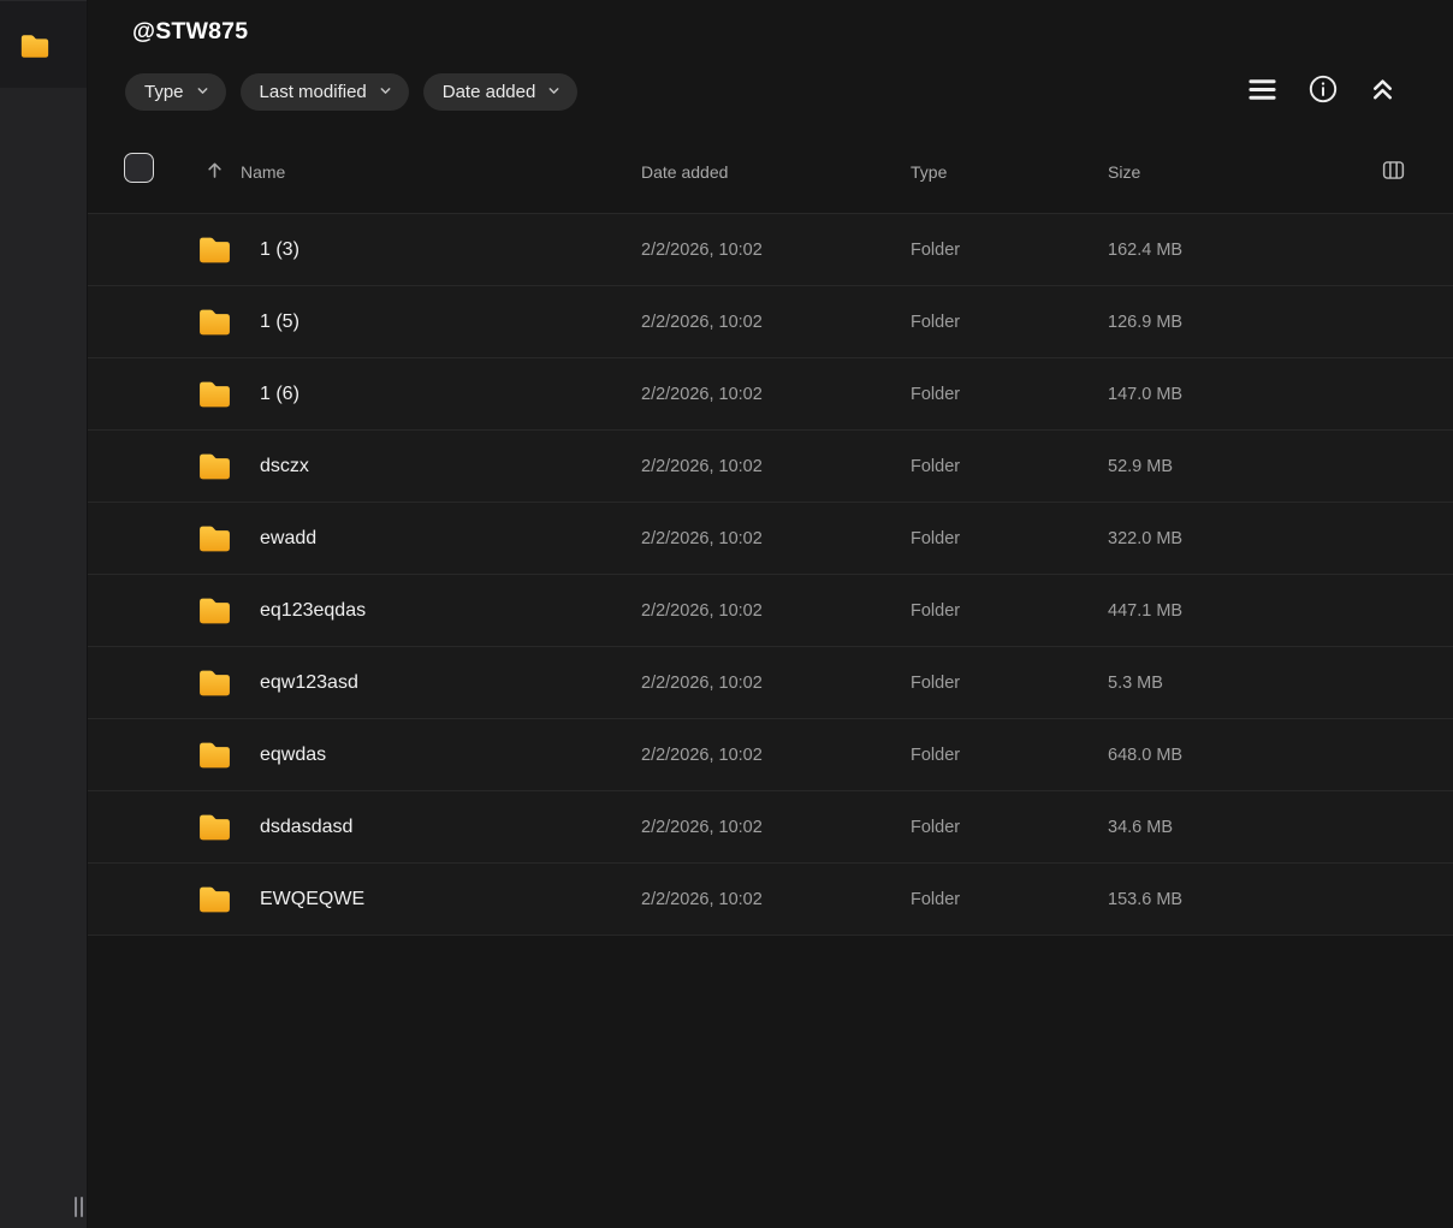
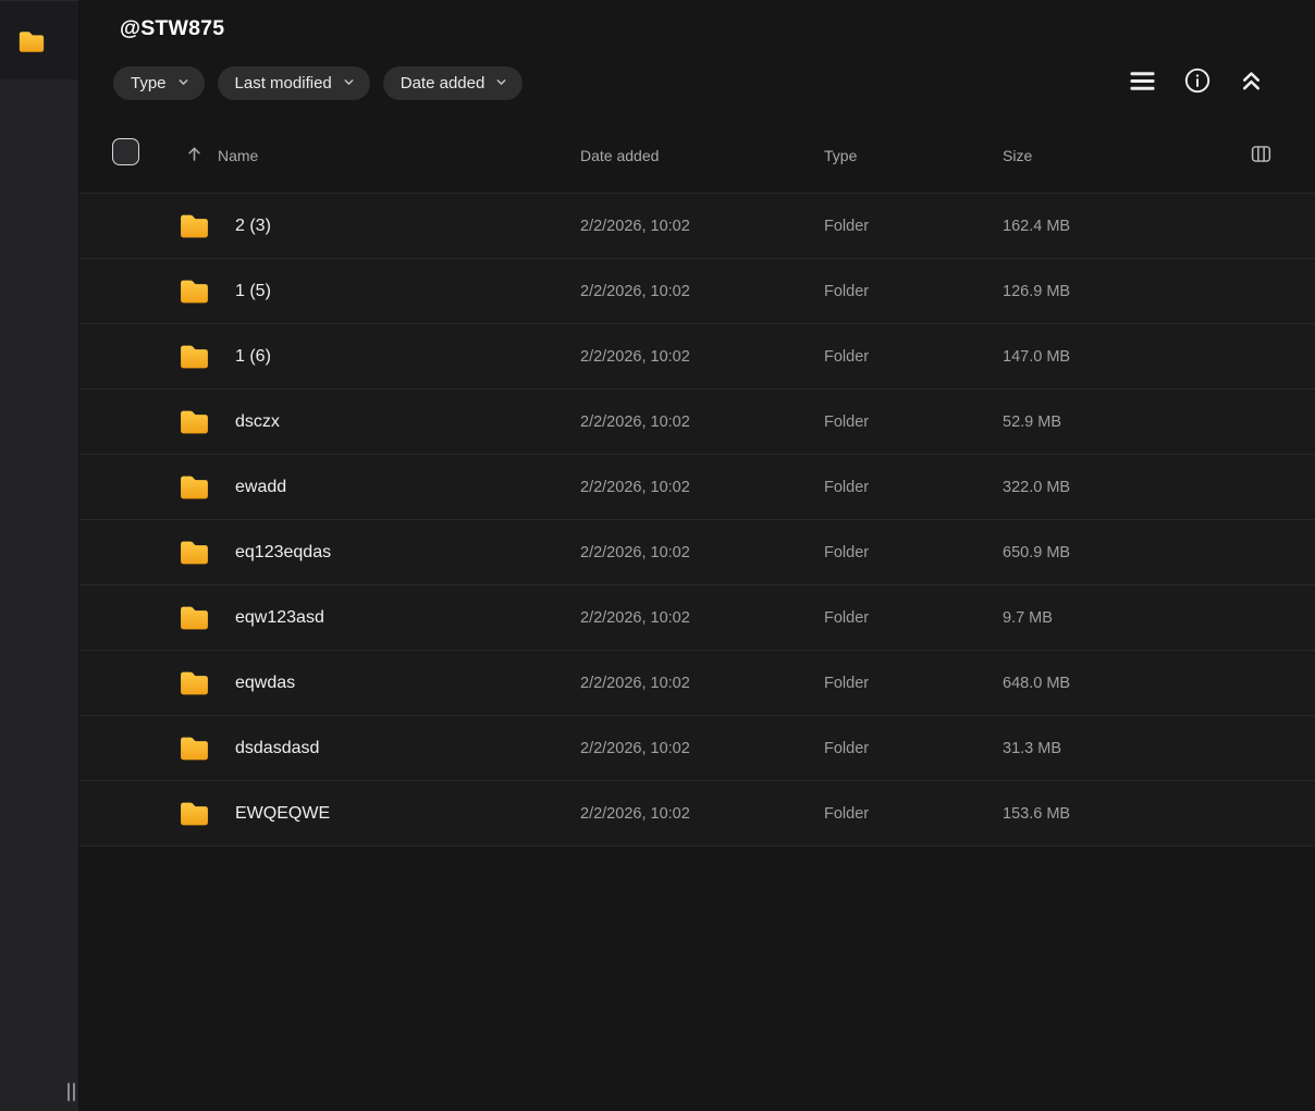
  @STW875
  Type
  Last modified
  Date added
  Name
  Date added
  Type
  Size
- 1 (3)
+ 2 (3)
  2/2/2026, 10:02
  Folder
  162.4 MB
  1 (5)
  2/2/2026, 10:02
  Folder
  126.9 MB
  1 (6)
  2/2/2026, 10:02
  Folder
  147.0 MB
  dsczx
  2/2/2026, 10:02
  Folder
  52.9 MB
  ewadd
  2/2/2026, 10:02
  Folder
  322.0 MB
  eq123eqdas
  2/2/2026, 10:02
  Folder
- 447.1 MB
+ 650.9 MB
  eqw123asd
  2/2/2026, 10:02
  Folder
- 5.3 MB
+ 9.7 MB
  eqwdas
  2/2/2026, 10:02
  Folder
  648.0 MB
  dsdasdasd
  2/2/2026, 10:02
  Folder
- 34.6 MB
+ 31.3 MB
  EWQEQWE
  2/2/2026, 10:02
  Folder
  153.6 MB
